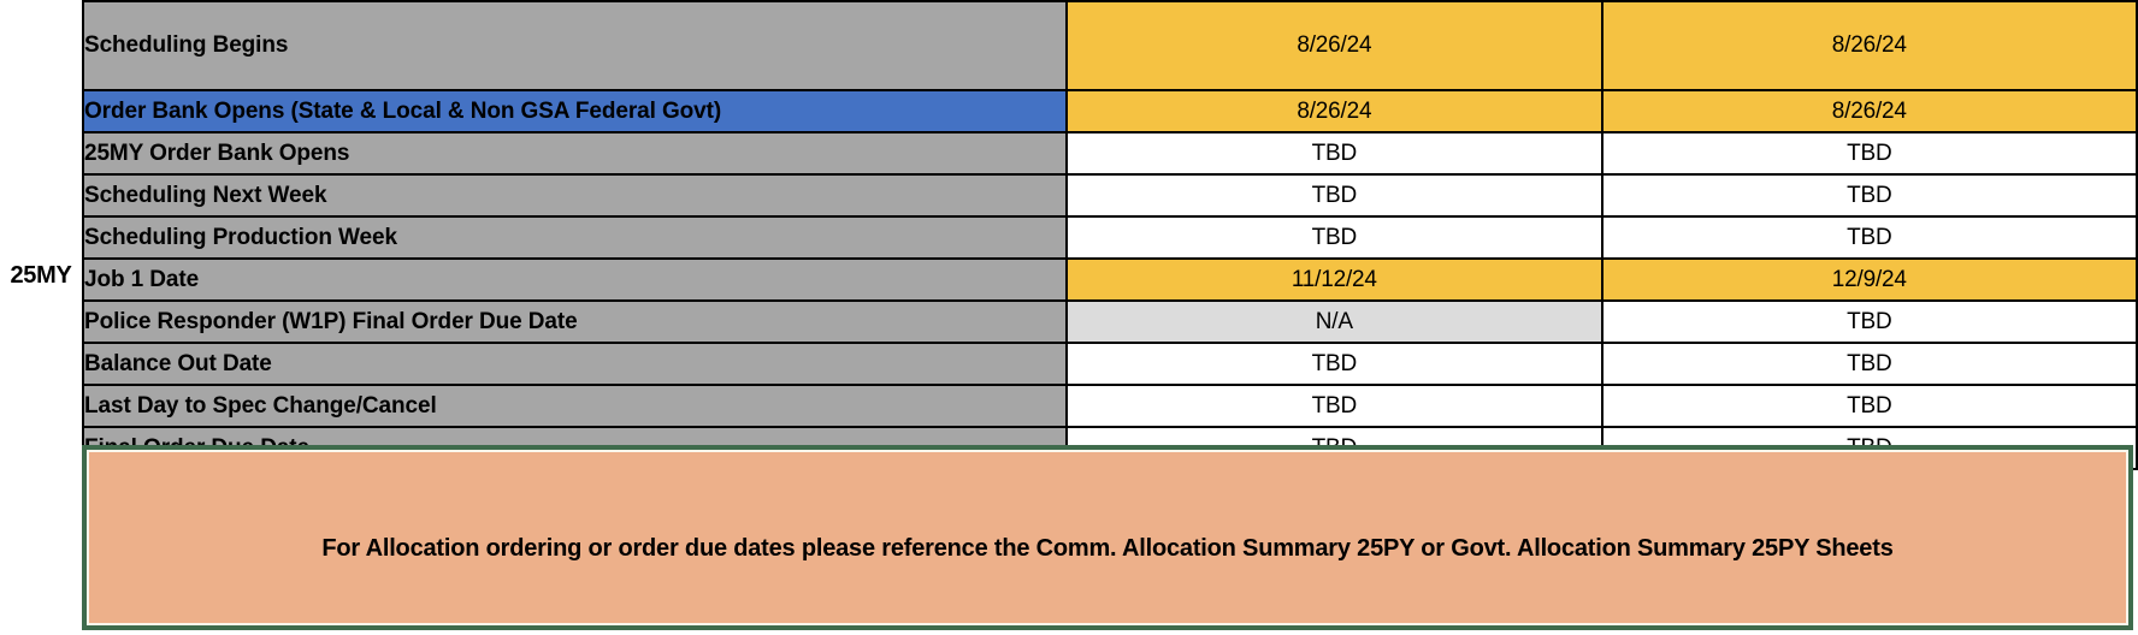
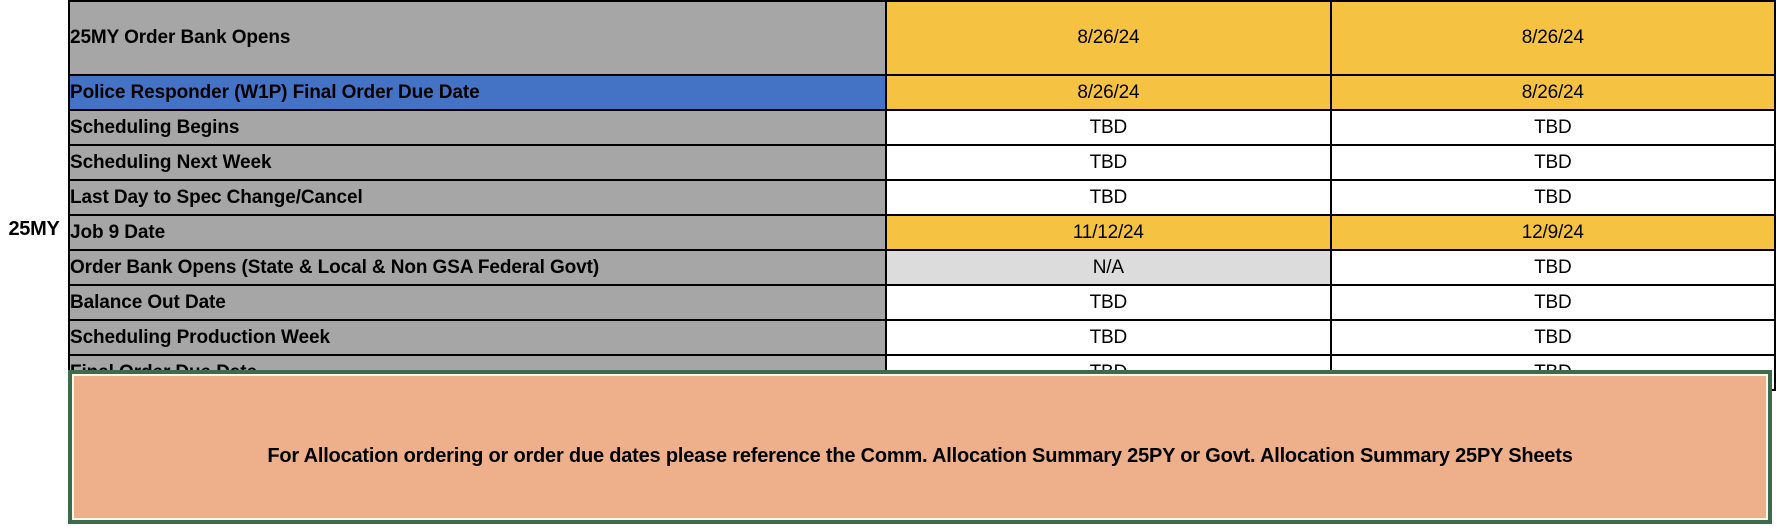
  25MY
- Scheduling Begins	8/26/24	8/26/24
+ 25MY Order Bank Opens	8/26/24	8/26/24
- Order Bank Opens (State & Local & Non GSA Federal Govt)	8/26/24	8/26/24
+ Police Responder (W1P) Final Order Due Date	8/26/24	8/26/24
- 25MY Order Bank Opens	TBD	TBD
+ Scheduling Begins	TBD	TBD
  Scheduling Next Week	TBD	TBD
- Scheduling Production Week	TBD	TBD
+ Last Day to Spec Change/Cancel	TBD	TBD
- Job 1 Date	11/12/24	12/9/24
+ Job 9 Date	11/12/24	12/9/24
- Police Responder (W1P) Final Order Due Date	N/A	TBD
+ Order Bank Opens (State & Local & Non GSA Federal Govt)	N/A	TBD
  Balance Out Date	TBD	TBD
- Last Day to Spec Change/Cancel	TBD	TBD
+ Scheduling Production Week	TBD	TBD
  For Allocation ordering or order due dates please reference the Comm. Allocation Summary 25PY or Govt. Allocation Summary 25PY Sheets
